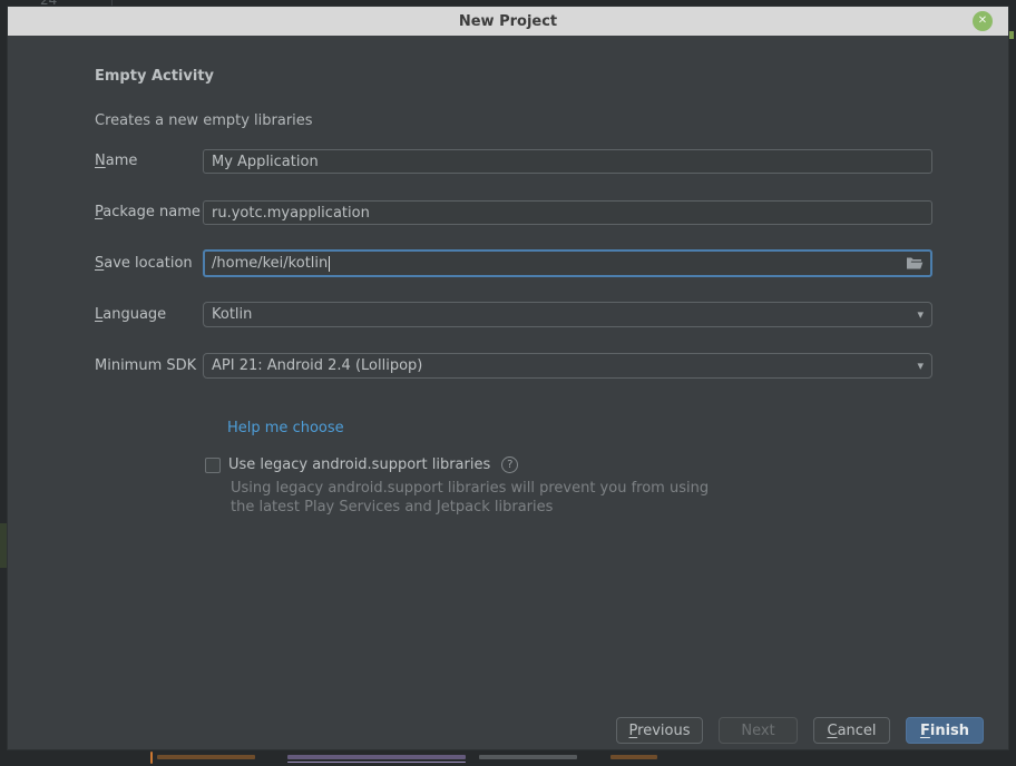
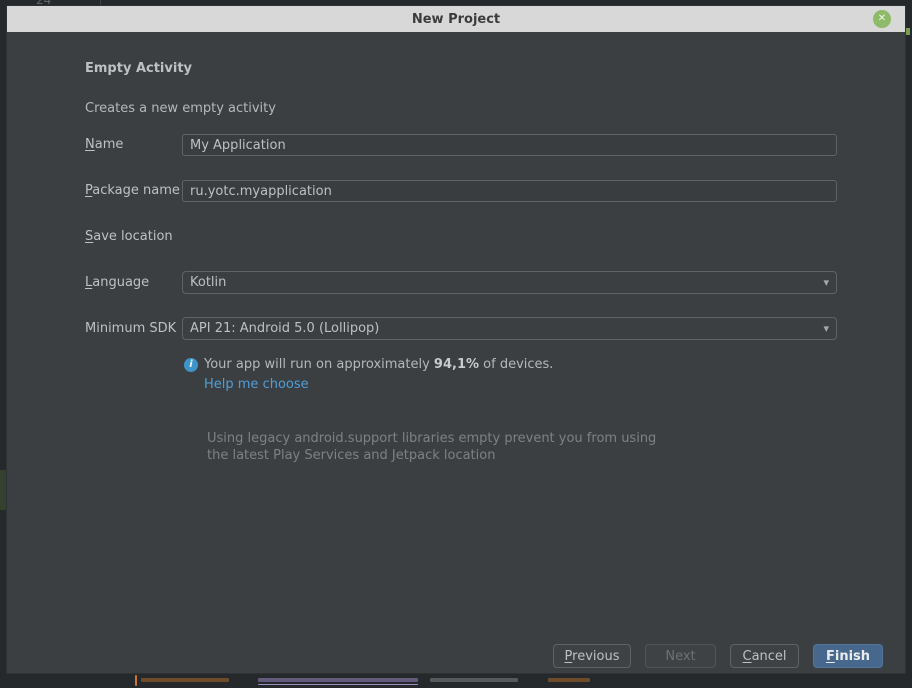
  24
  New Project
  ✕
  Empty Activity
- Creates a new empty libraries
+ Creates a new empty activity
  Name
  My Application
  Package name
  ru.yotc.myapplication
  Save location
- /home/kei/kotlin
  Language
  Kotlin
  ▾
  Minimum SDK
- API 21: Android 2.4 (Lollipop)
+ API 21: Android 5.0 (Lollipop)
  ▾
+ i
+ Your app will run on approximately 94,1% of devices.
  Help me choose
- Use legacy android.support libraries
- ?
- Using legacy android.support libraries will prevent you from using
+ Using legacy android.support libraries empty prevent you from using
- the latest Play Services and Jetpack libraries
+ the latest Play Services and Jetpack location
  Previous
  Next
  Cancel
  Finish
